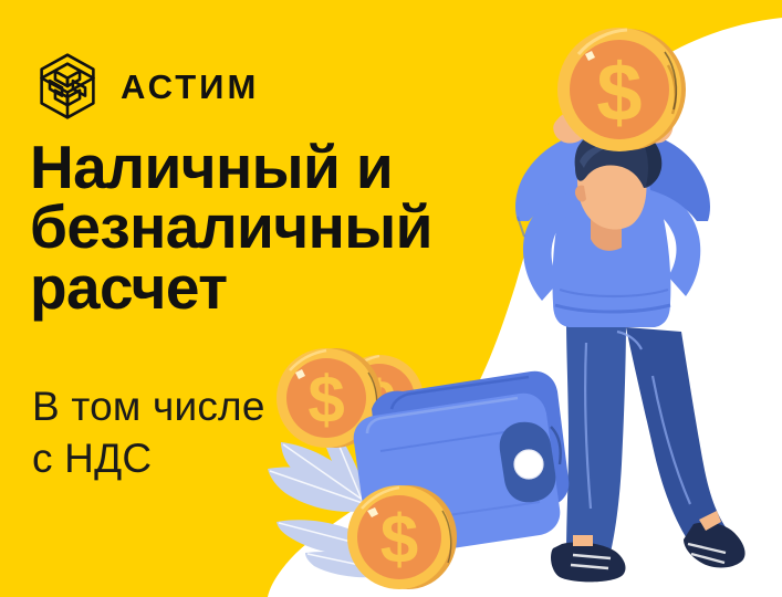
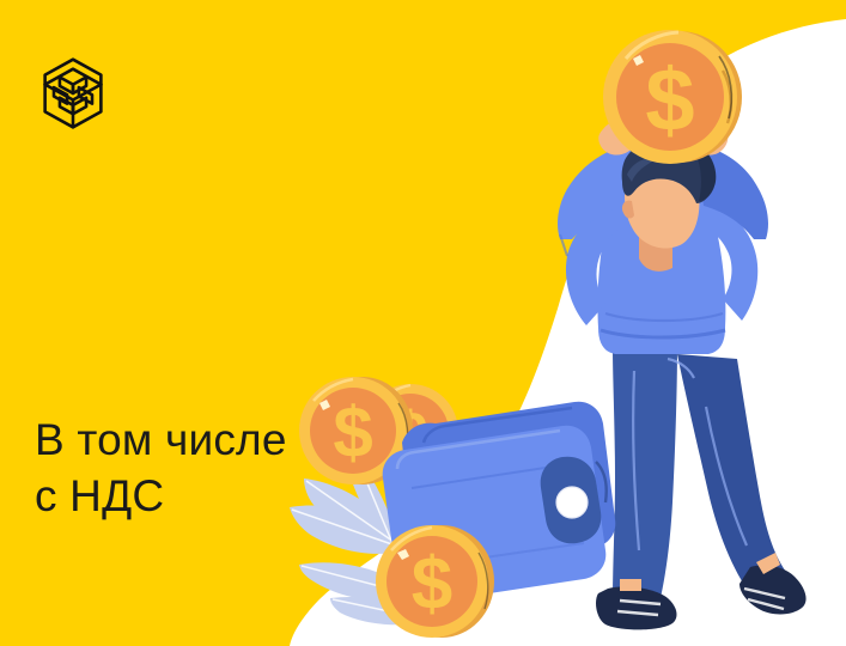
- АСТИМ
- Наличный и
- безналичный
- расчет
  В том числе
  с НДС
  $
  $
  $
